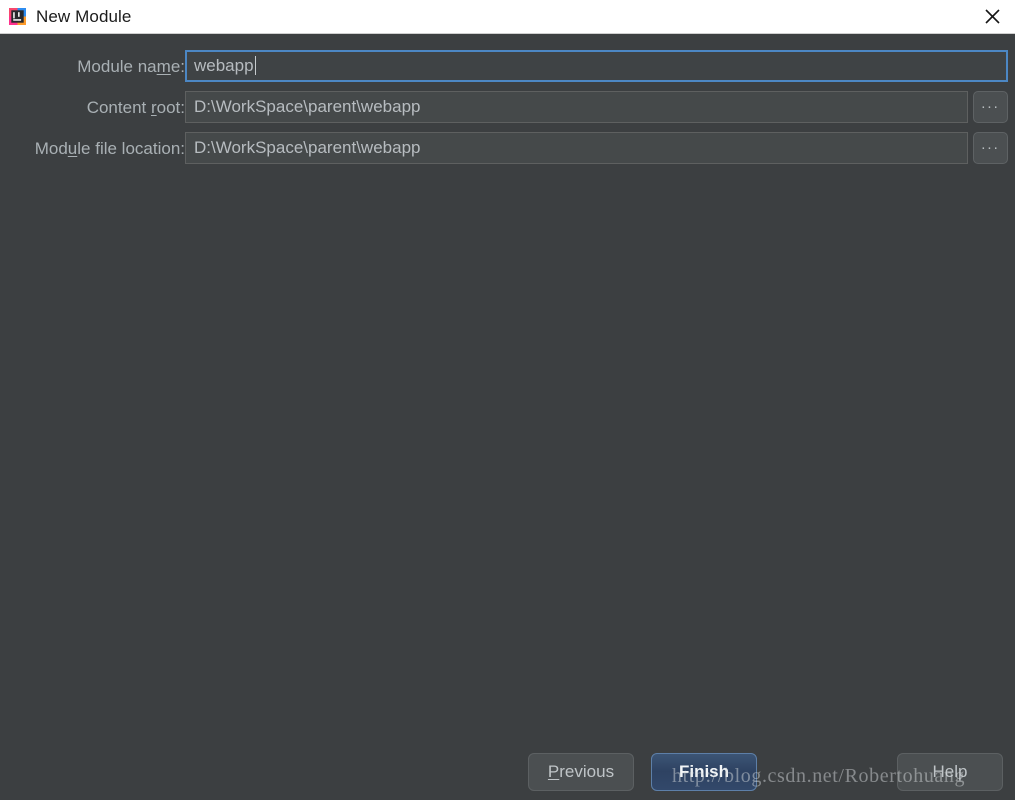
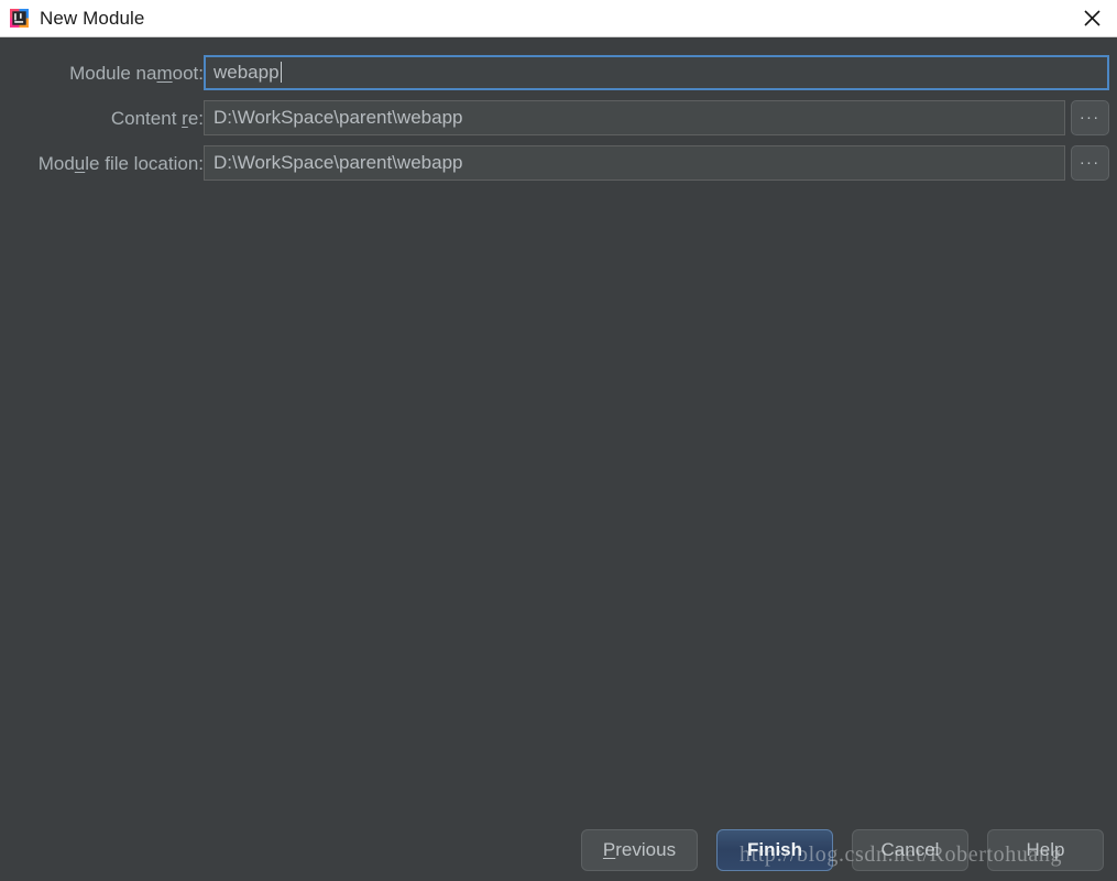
  New Module
- Module name:
+ Module namoot:
  webapp
- Content root:
+ Content re:
  D:\WorkSpace\parent\webapp
  ...
  Module file location:
  D:\WorkSpace\parent\webapp
  ...
  P
  revious
  Finish
+ Cancel
  Help
  http://blog.csdn.net/Robertohuang
